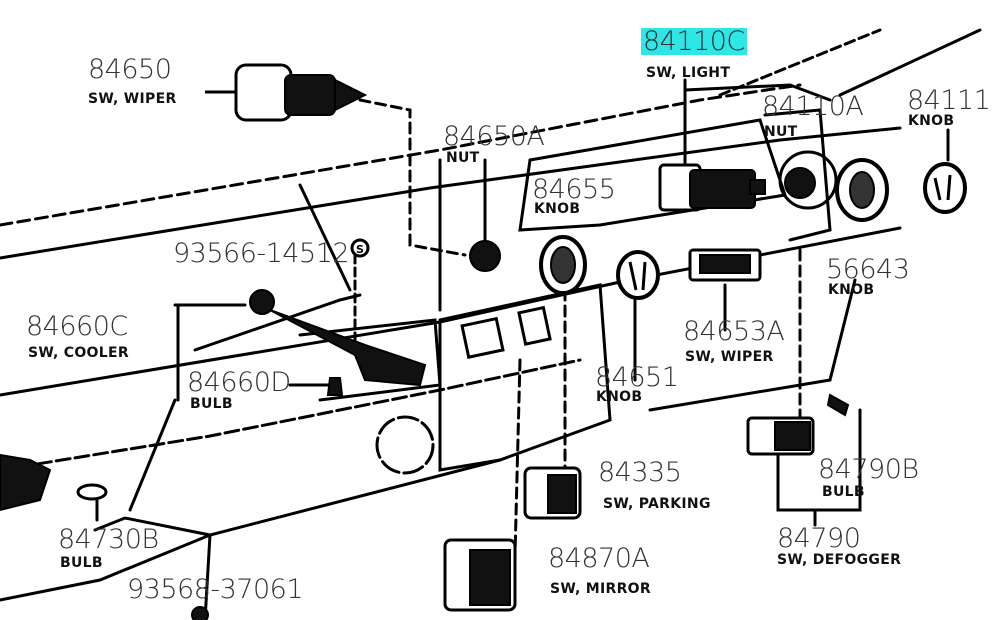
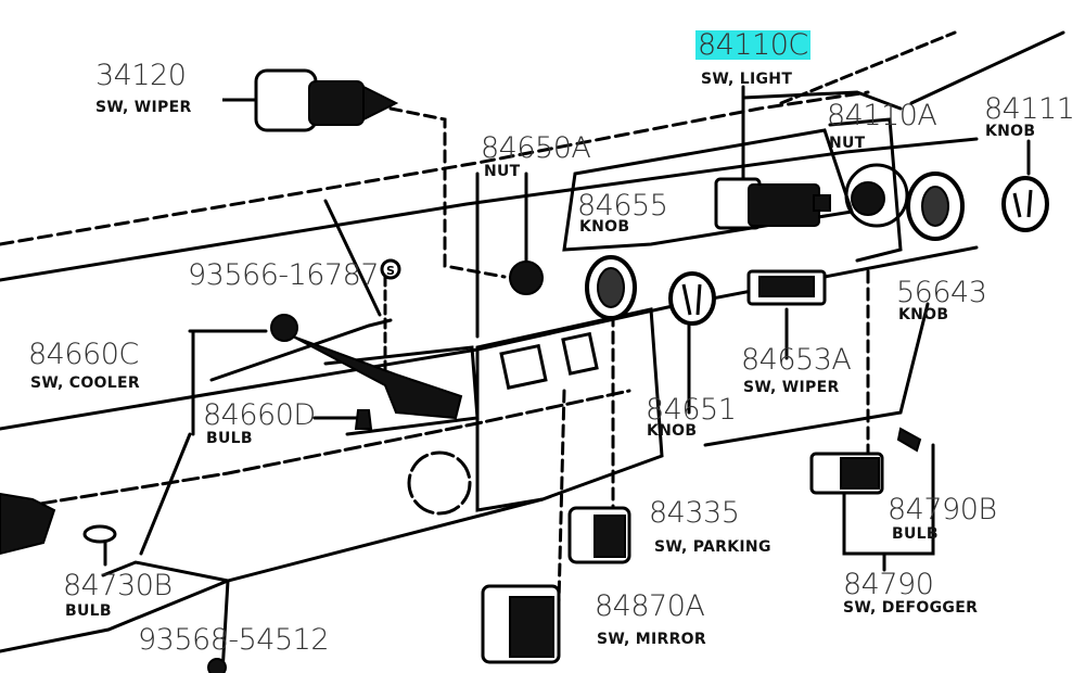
  S
  84110C
  SW, LIGHT
  84110A
  NUT
  84111
  KNOB
- 84650
+ 34120
  SW, WIPER
  84650A
  NUT
  84655
  KNOB
- 93566-14512
+ 93566-16787
  56643
  KNOB
  84660C
  SW, COOLER
  84653A
  SW, WIPER
  84660D
  BULB
  84651
  KNOB
  84335
  SW, PARKING
  84790B
  BULB
  84730B
  BULB
  84870A
  SW, MIRROR
  84790
  SW, DEFOGGER
- 93568-37061
+ 93568-54512
